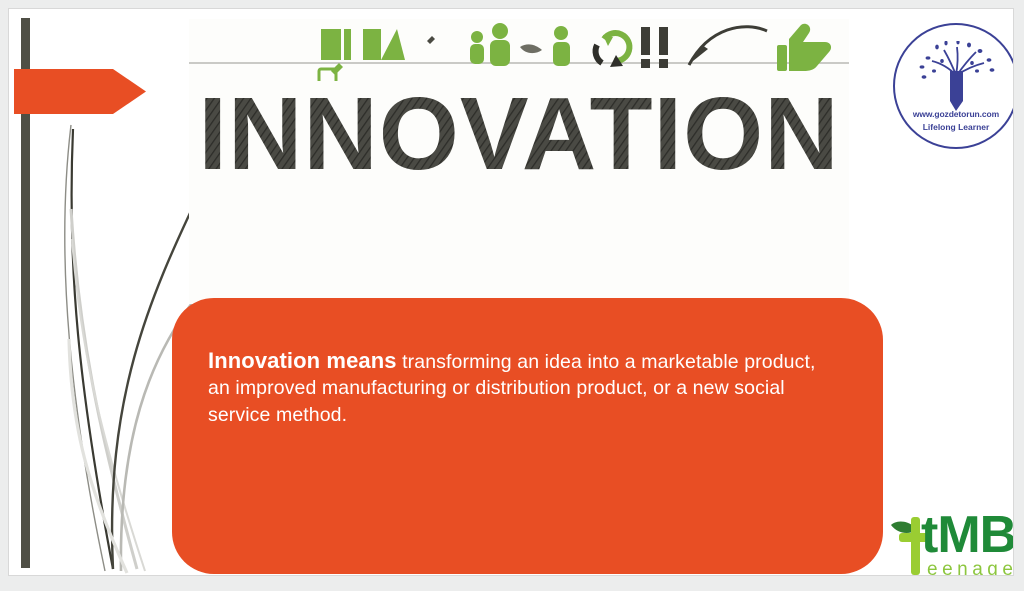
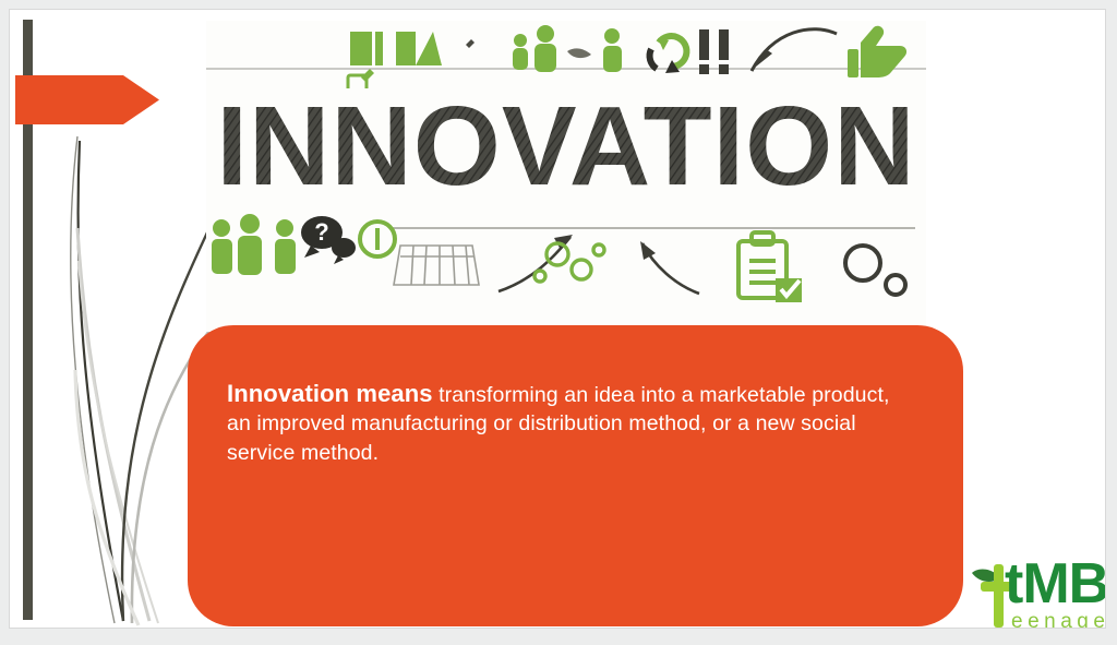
  INNOVATION
+ ?
- Innovation means transforming an idea into a marketable product, an improved manufacturing or distribution product, or a new social service method.
+ Innovation means transforming an idea into a marketable product, an improved manufacturing or distribution method, or a new social service method.
- www.gozdetorun.com
- Lifelong Learner
  tMB
  eenage
